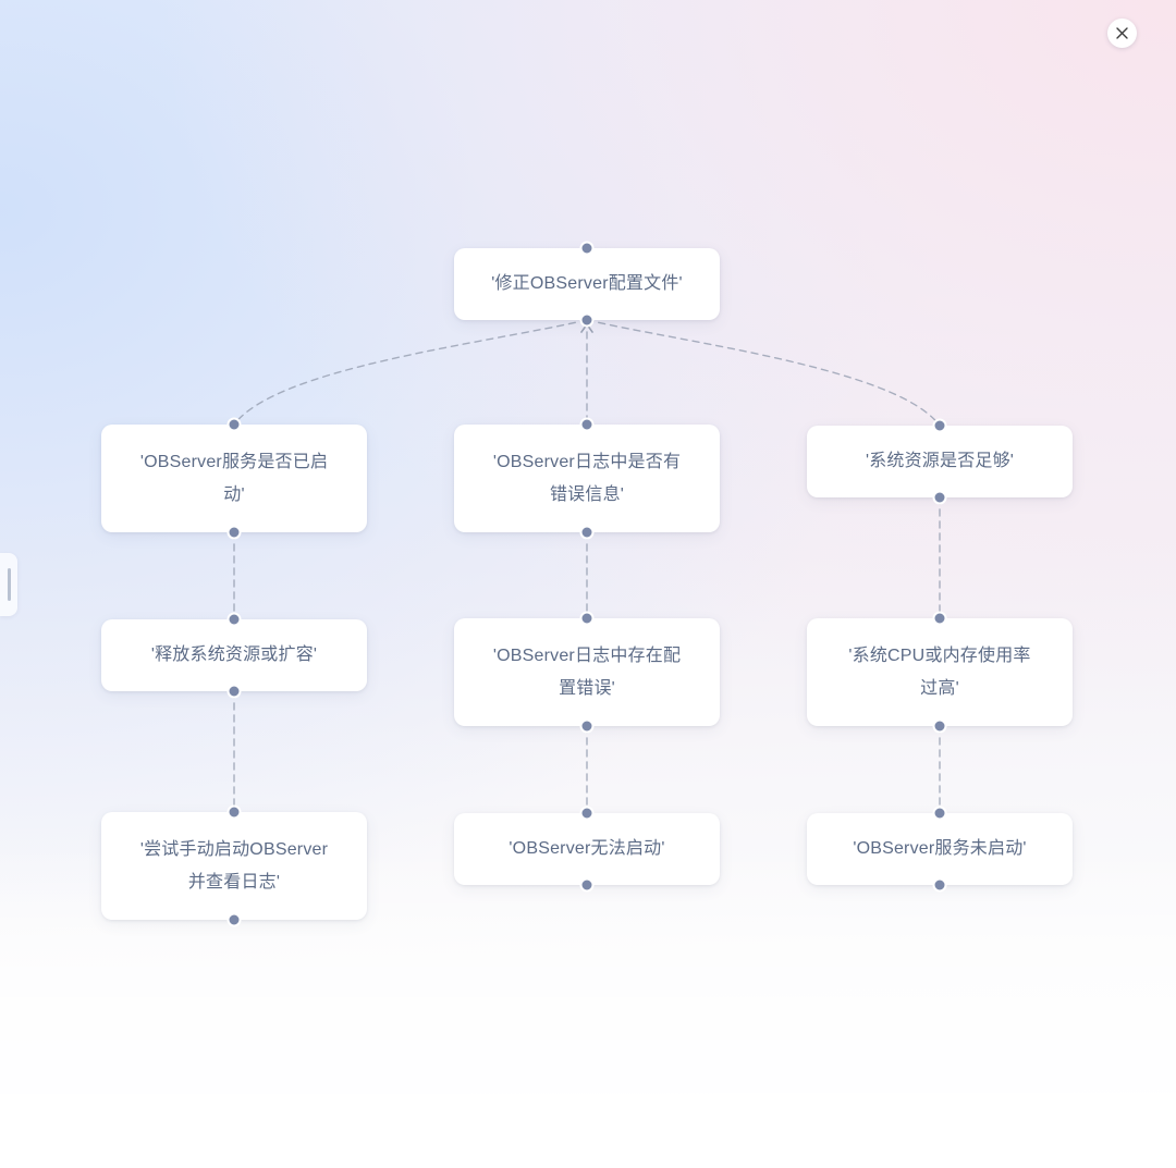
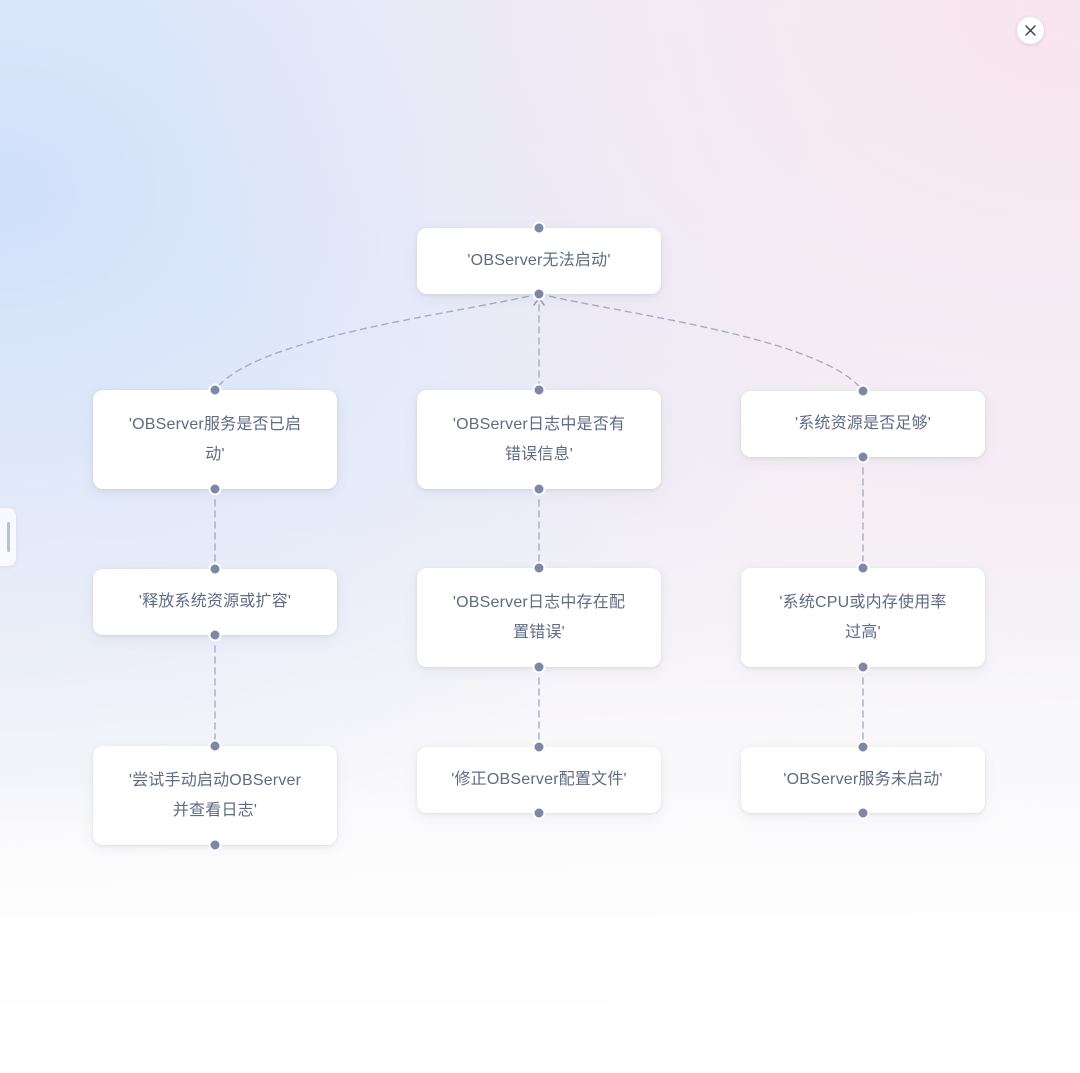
- '修正OBServer配置文件'
+ 'OBServer无法启动'
  'OBServer服务是否已启
  动'
  'OBServer日志中是否有
  错误信息'
  '系统资源是否足够'
  '释放系统资源或扩容'
  'OBServer日志中存在配
  置错误'
  '系统CPU或内存使用率
  过高'
  '尝试手动启动OBServer
  并查看日志'
- 'OBServer无法启动'
+ '修正OBServer配置文件'
  'OBServer服务未启动'
